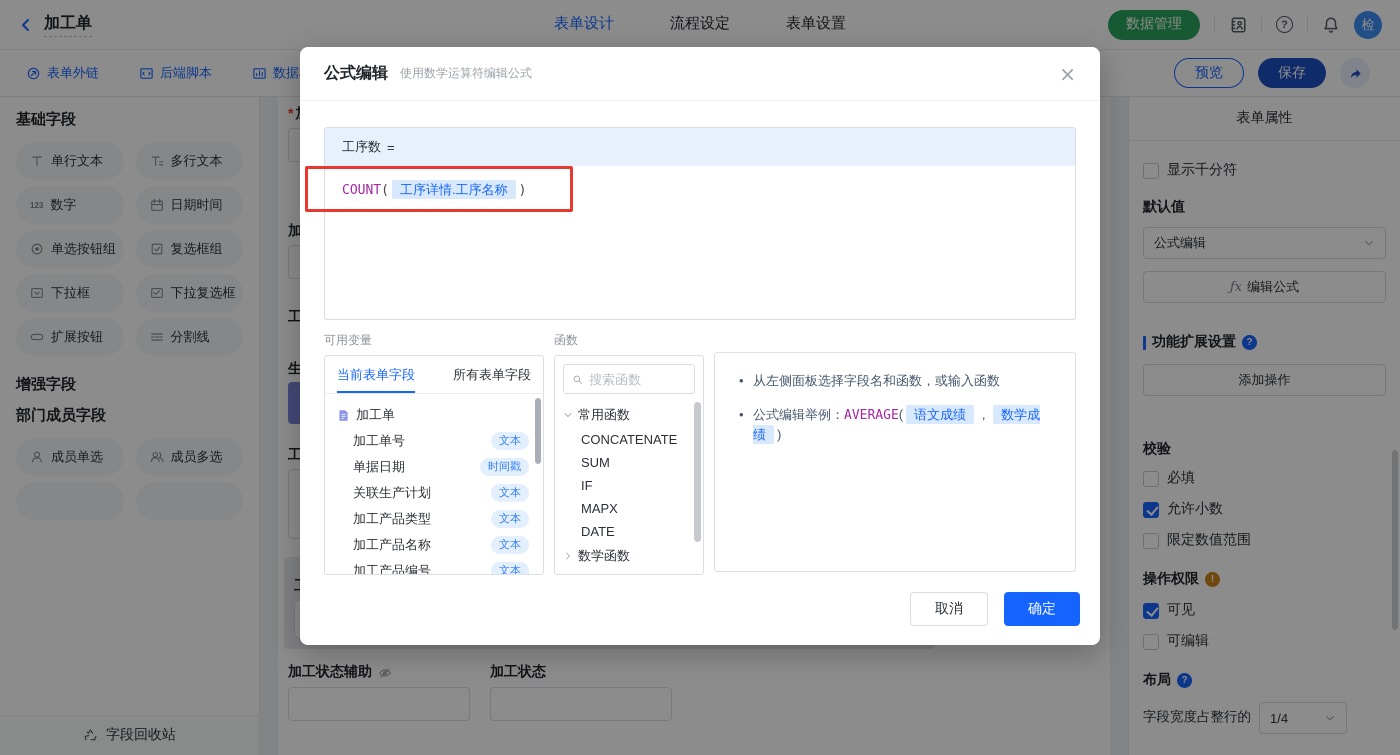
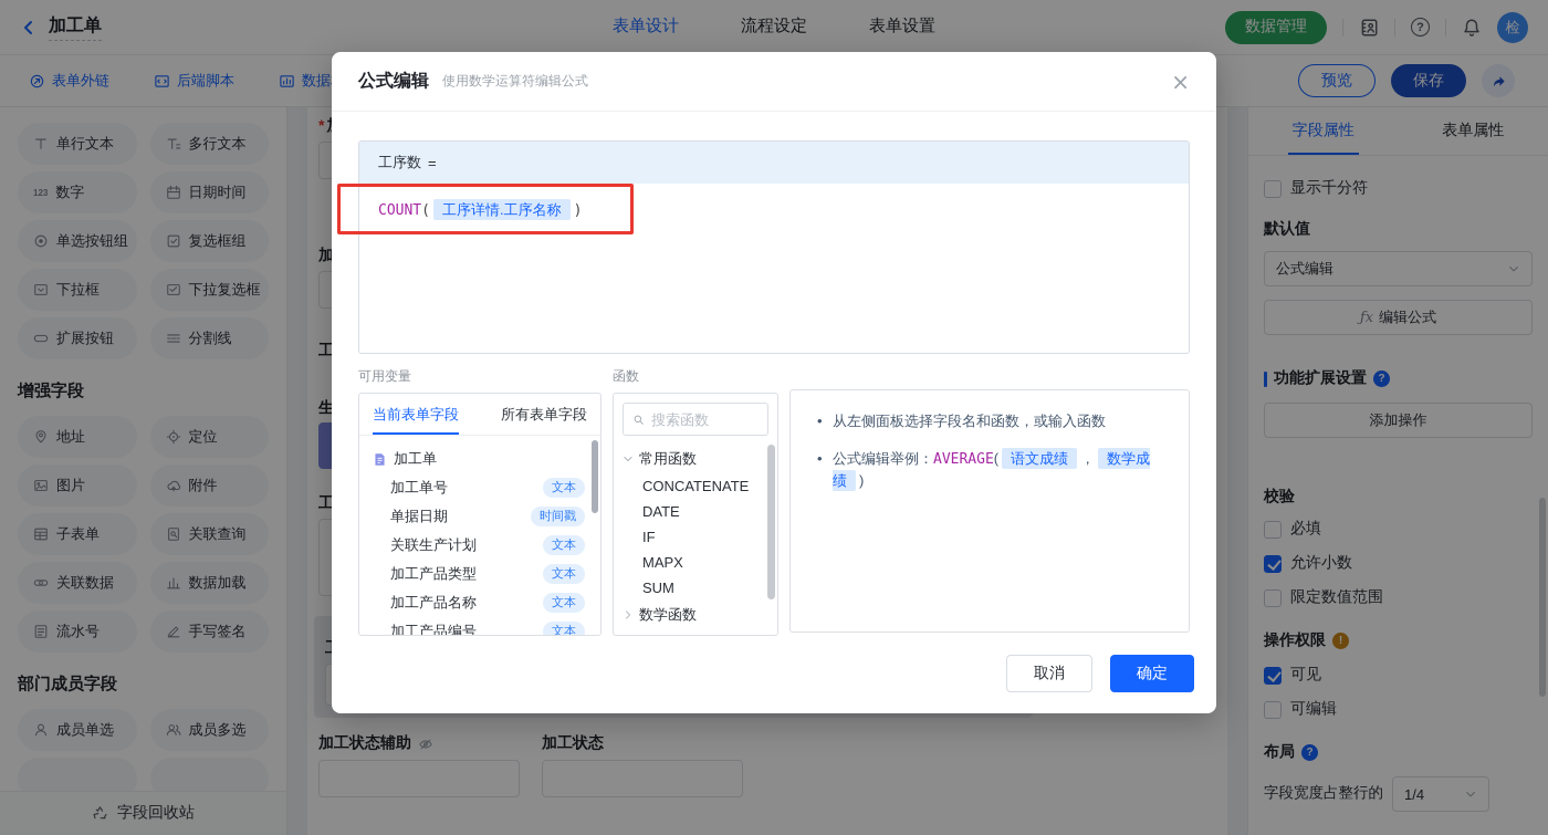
  加工单
  表单设计
  流程设定
  表单设置
  数据管理
  ?
  检
  表单外链
  后端脚本
  预览
  保存
- 基础字段
  单行文本
  多行文本
  123
  数字
  日期时间
  单选按钮组
  复选框组
  下拉框
  下拉复选框
  扩展按钮
  分割线
  增强字段
+ 地址
+ 定位
+ 图片
+ 附件
+ 子表单
+ 关联查询
+ 关联数据
+ 数据加载
+ 流水号
+ 手写签名
  部门成员字段
  成员单选
  成员多选
  字段回收站
  加
  工
  生
  工
  加工状态辅助
  加工状态
+ 字段属性
  表单属性
  显示千分符
  默认值
  公式编辑
  ƒx
  编辑公式
  功能扩展设置
  ?
  添加操作
  校验
  必填
  允许小数
  限定数值范围
  操作权限
  !
  可见
  可编辑
  布局
  ?
  字段宽度占整行的
  1/4
  公式编辑
  使用数学运算符编辑公式
  ×
  工序数
  =
  COUNT( 工序详情.工序名称 )
  可用变量
  当前表单字段
  所有表单字段
  加工单
  加工单号
  文本
  单据日期
  时间戳
  关联生产计划
  文本
  加工产品类型
  文本
  加工产品名称
  文本
  加工产品编号
  文本
  函数
  搜索函数
  常用函数
  CONCATENATE
- SUM
+ DATE
  IF
  MAPX
- DATE
+ SUM
  数学函数
  从左侧面板选择字段名和函数，或输入函数
  公式编辑举例：AVERAGE( 语文成绩 ， 数学成绩 )
  取消
  确定
